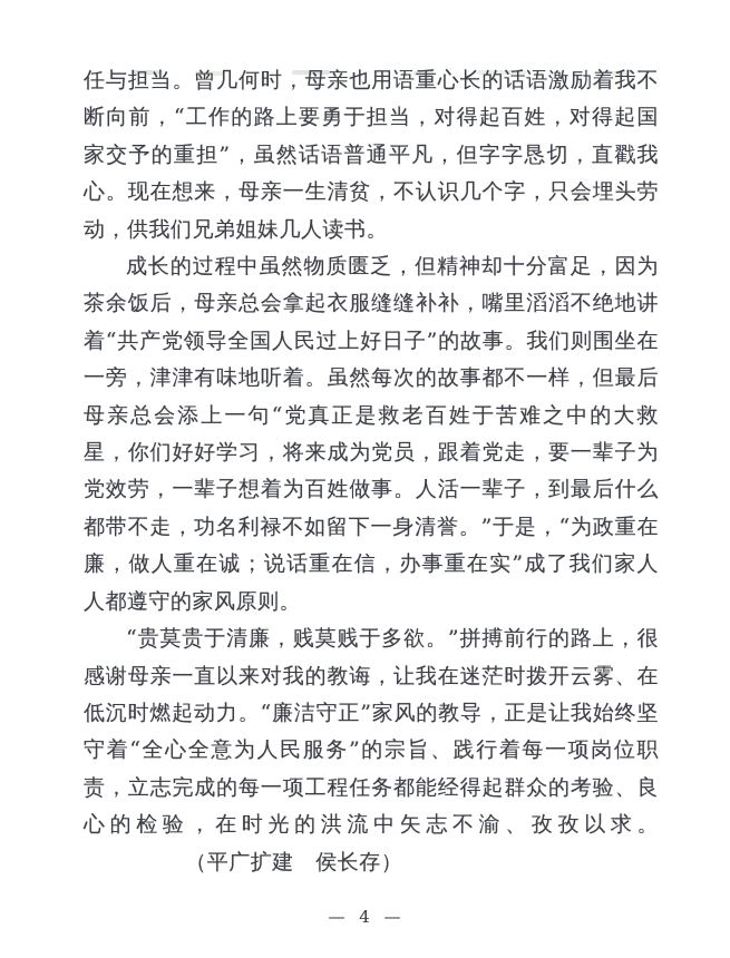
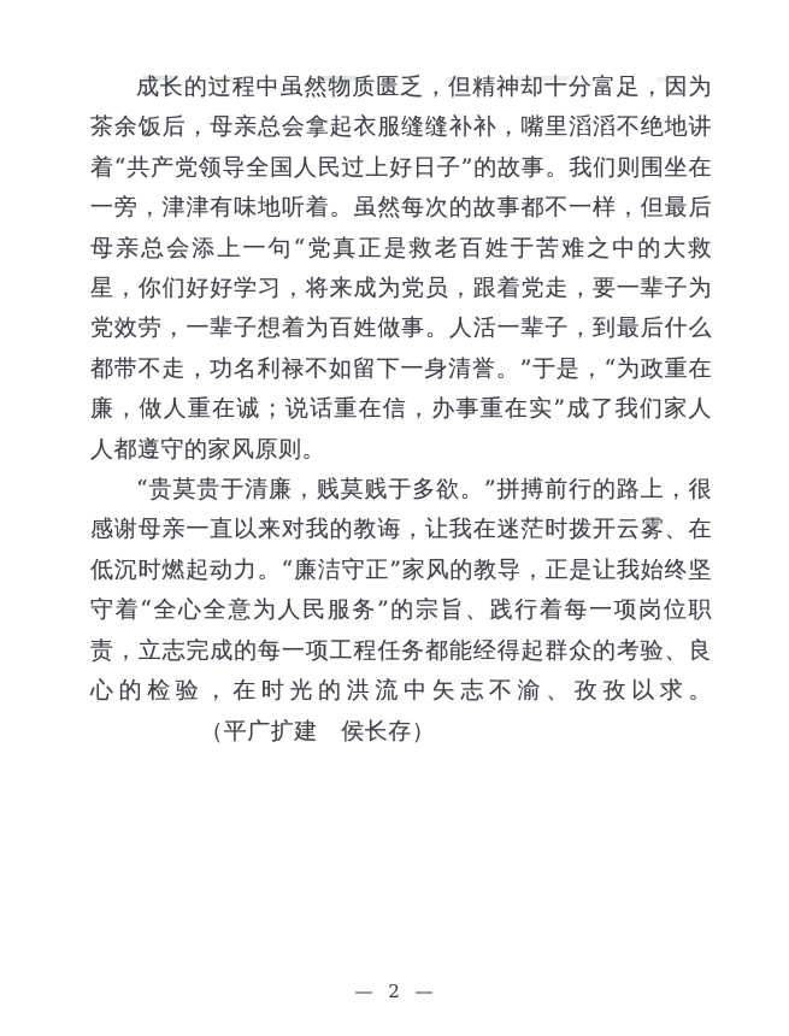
- 任与担当。曾几何时，母亲也用语重心长的话语激励着我不断向前，“工作的路上要勇于担当，对得起百姓，对得起国家交予的重担”，虽然话语普通平凡，但字字恳切，直戳我心。现在想来，母亲一生清贫，不认识几个字，只会埋头劳动，供我们兄弟姐妹几人读书。
  成长的过程中虽然物质匮乏，但精神却十分富足，因为茶余饭后，母亲总会拿起衣服缝缝补补，嘴里滔滔不绝地讲着“共产党领导全国人民过上好日子”的故事。我们则围坐在一旁，津津有味地听着。虽然每次的故事都不一样，但最后母亲总会添上一句“党真正是救老百姓于苦难之中的大救星，你们好好学习，将来成为党员，跟着党走，要一辈子为党效劳，一辈子想着为百姓做事。人活一辈子，到最后什么都带不走，功名利禄不如留下一身清誉。”于是，“为政重在廉，做人重在诚；说话重在信，办事重在实”成了我们家人人都遵守的家风原则。
  “贵莫贵于清廉，贱莫贱于多欲。”拼搏前行的路上，很感谢母亲一直以来对我的教诲，让我在迷茫时拨开云雾、在低沉时燃起动力。“廉洁守正”家风的教导，正是让我始终坚守着“全心全意为人民服务”的宗旨、践行着每一项岗位职责，立志完成的每一项工程任务都能经得起群众的考验、良心的检验，在时光的洪流中矢志不渝、孜孜以求。（平广扩建 侯长存）
- — 4 —
+ — 2 —
